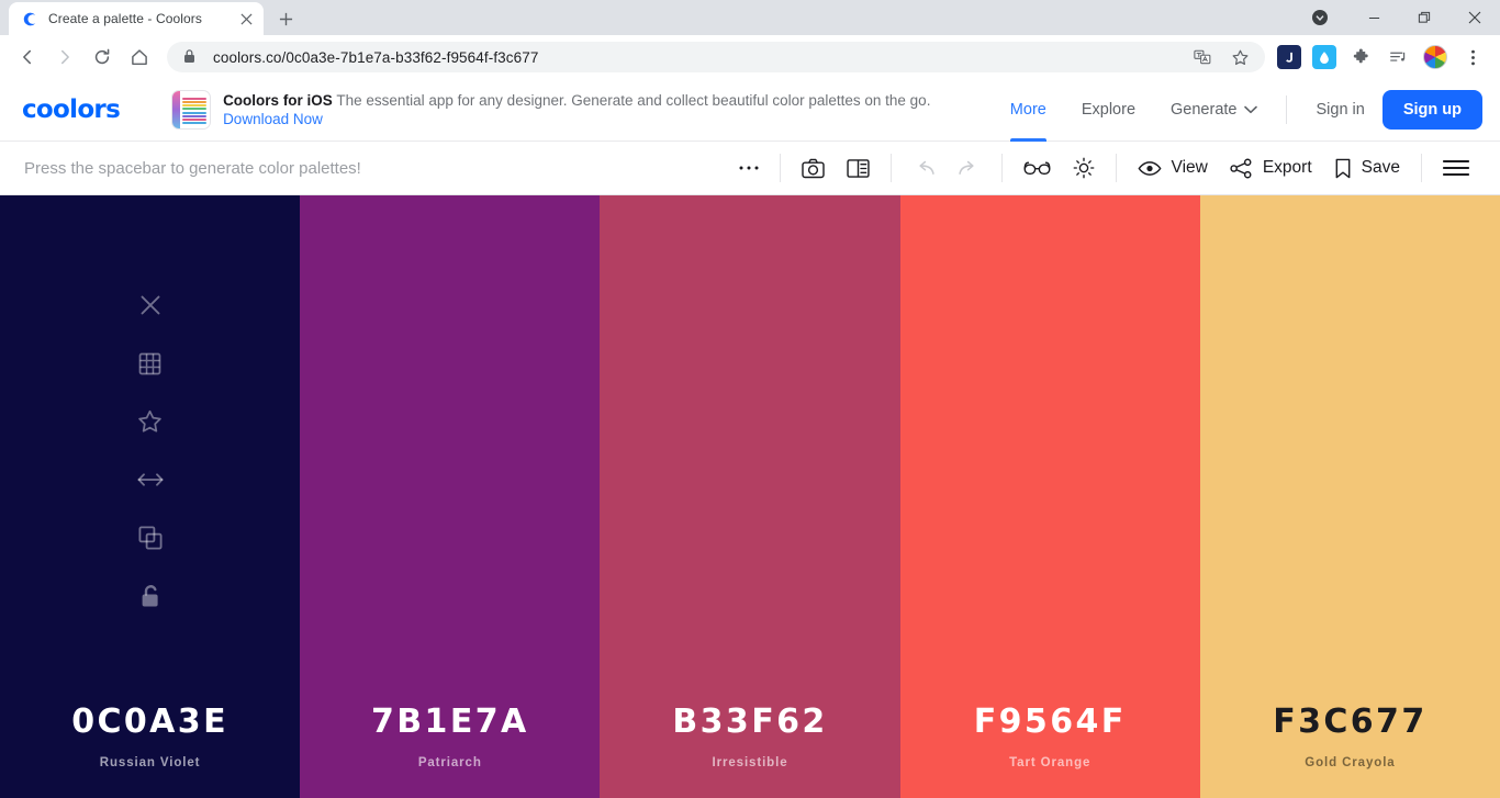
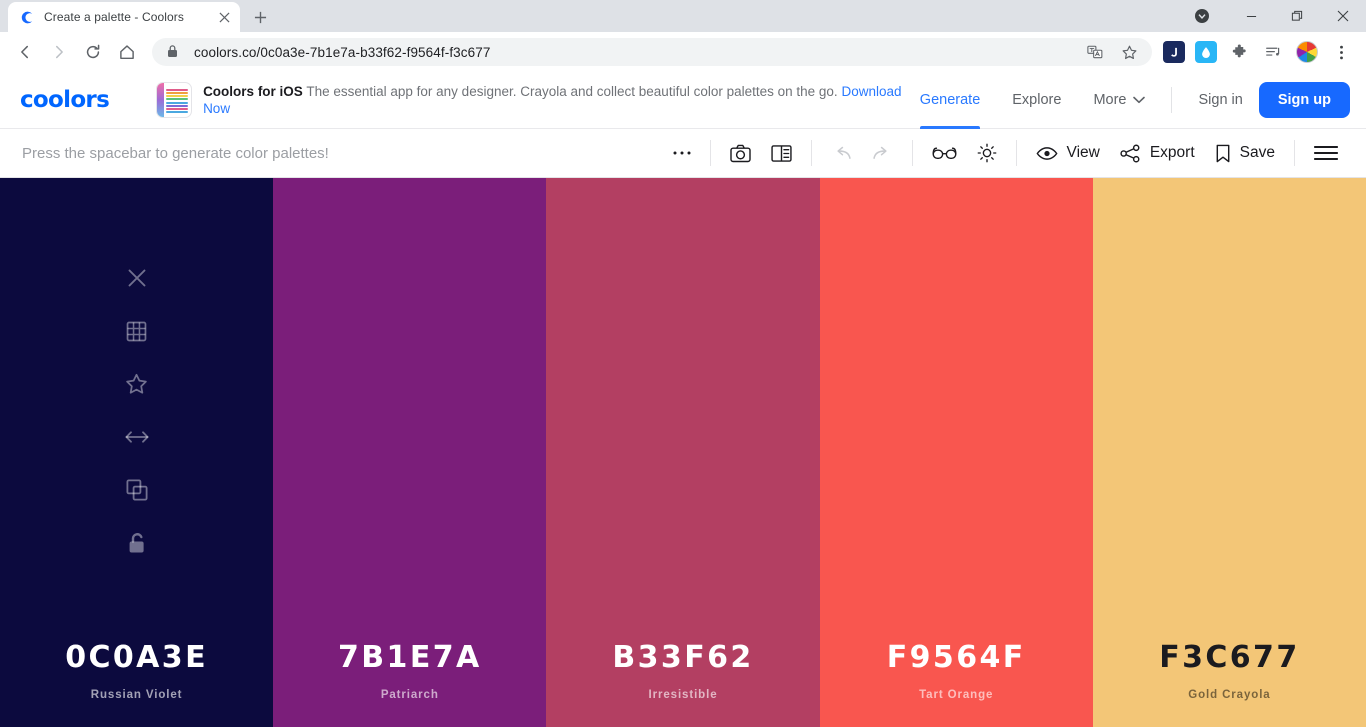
  Create a palette - Coolors
  coolors.co/0c0a3e-7b1e7a-b33f62-f9564f-f3c677
  coolors
- Coolors for iOS The essential app for any designer. Generate and collect beautiful color palettes on the go. Download Now
+ Coolors for iOS The essential app for any designer. Crayola and collect beautiful color palettes on the go. Download Now
- More
+ Generate
  Explore
- Generate
+ More
  Sign in
  Sign up
  Press the spacebar to generate color palettes!
  View
  Export
  Save
  0C0A3E
  Russian Violet
  7B1E7A
  Patriarch
  B33F62
  Irresistible
  F9564F
  Tart Orange
  F3C677
  Gold Crayola
